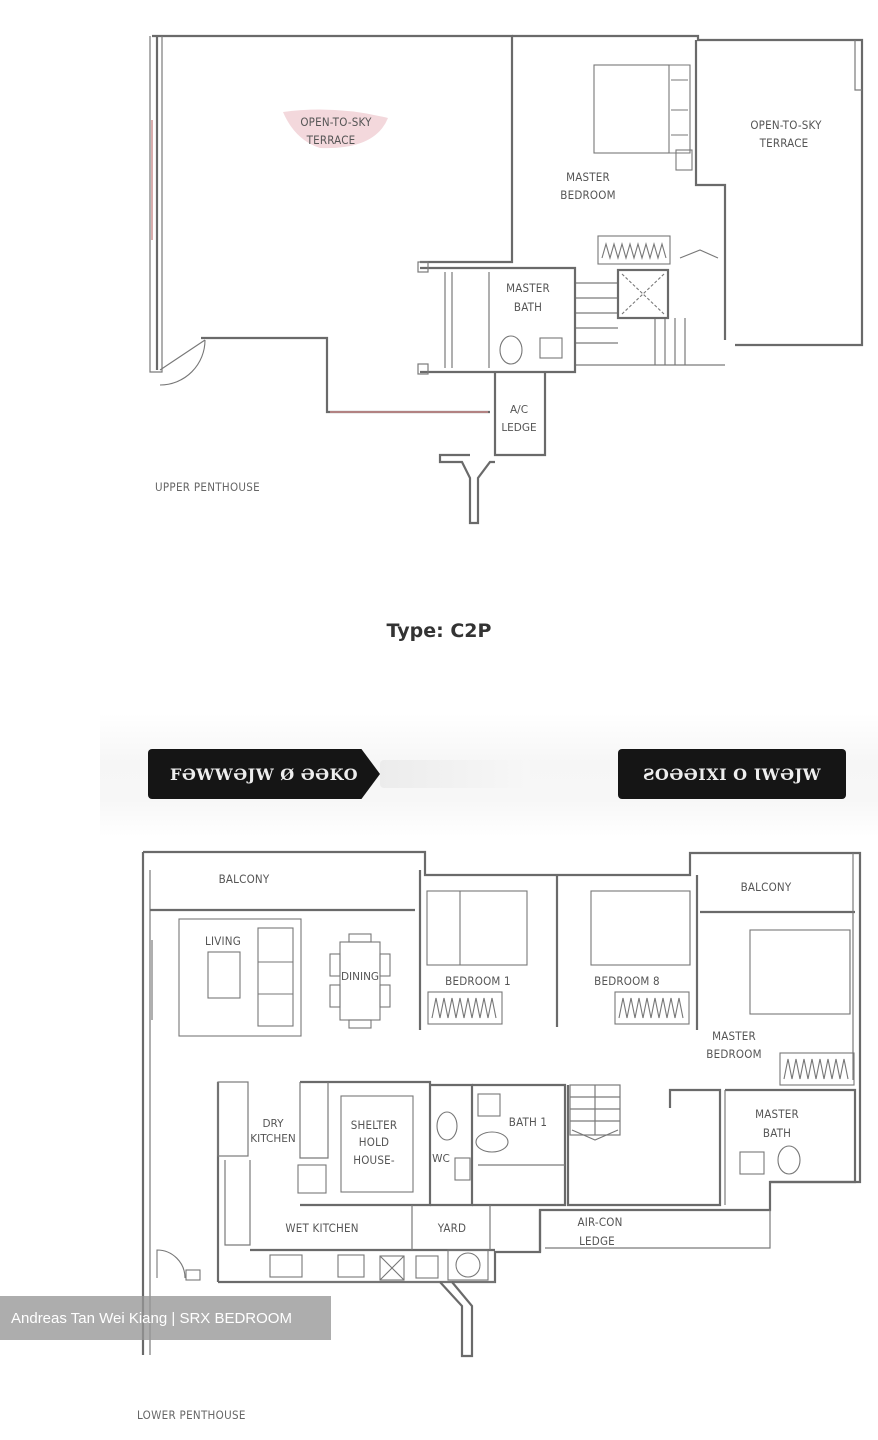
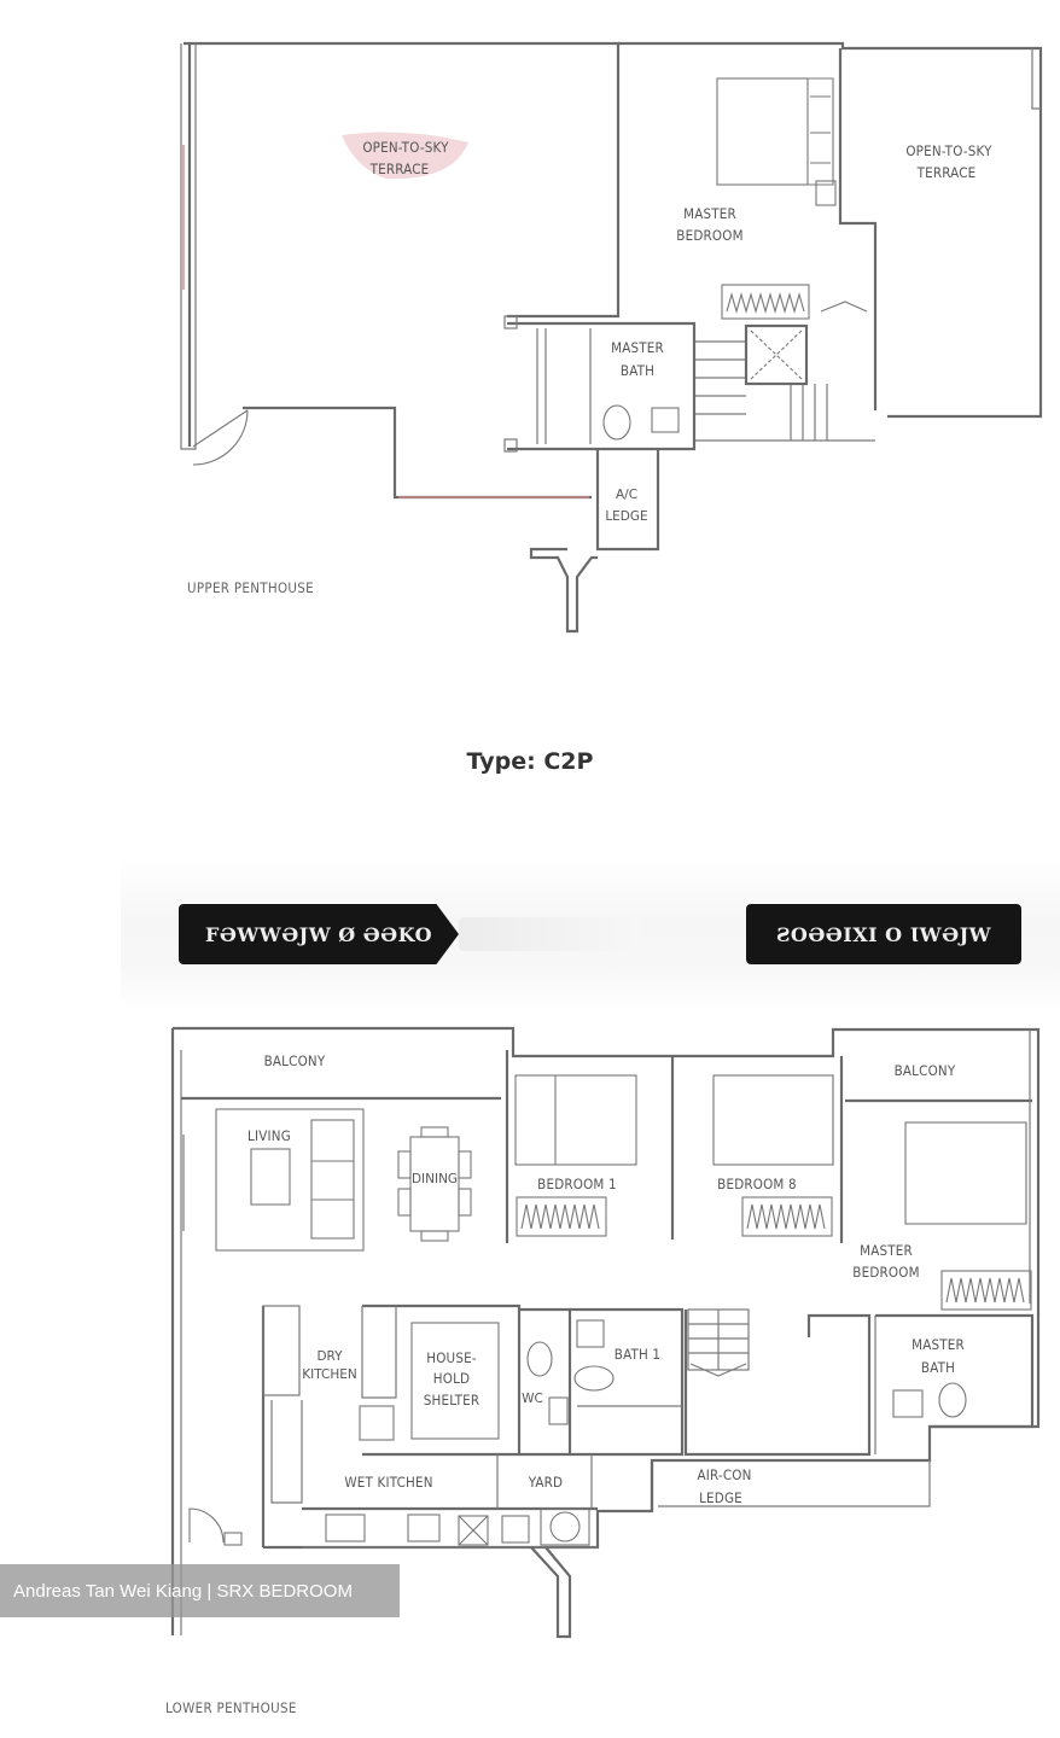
  OPEN-TO-SKY
  TERRACE
  MASTER
  BEDROOM
  OPEN-TO-SKY
  TERRACE
  MASTER
  BATH
  A/C
  LEDGE
  BALCONY
  LIVING
  DINING
  BEDROOM 1
  BEDROOM 8
  BALCONY
  MASTER
  BEDROOM
  DRY
  KITCHEN
- SHELTER
+ HOUSE-
  HOLD
- HOUSE-
+ SHELTER
  WC
  BATH 1
  MASTER
  BATH
  WET KITCHEN
  YARD
  AIR-CON
  LEDGE
  UPPER PENTHOUSE
  Type: C2P
  FƏWWƏJW Ø ƏƏKO
  ƧOƏƏIXI O ƖWƏJW
  LOWER PENTHOUSE
  Andreas Tan Wei Kiang | SRX BEDROOM
